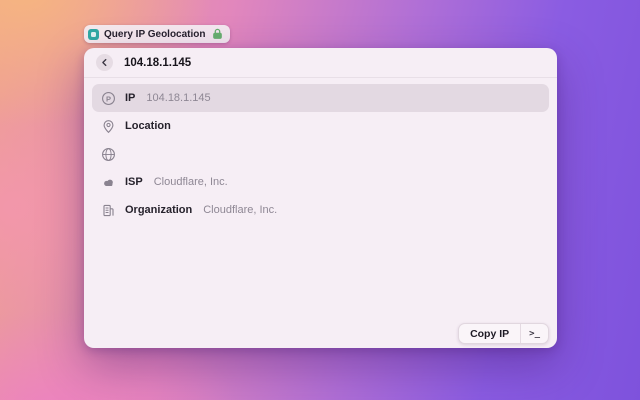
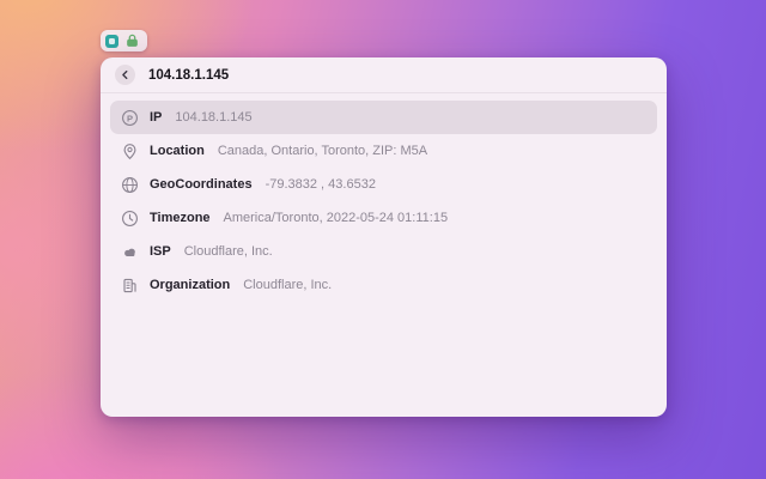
- Query IP Geolocation
  104.18.1.145
  P
  IP
  104.18.1.145
  Location
+ Canada, Ontario, Toronto, ZIP: M5A
+ GeoCoordinates
+ -79.3832 , 43.6532
+ Timezone
+ America/Toronto, 2022-05-24 01:11:15
  ISP
  Cloudflare, Inc.
  Organization
  Cloudflare, Inc.
- Copy IP
- >_
